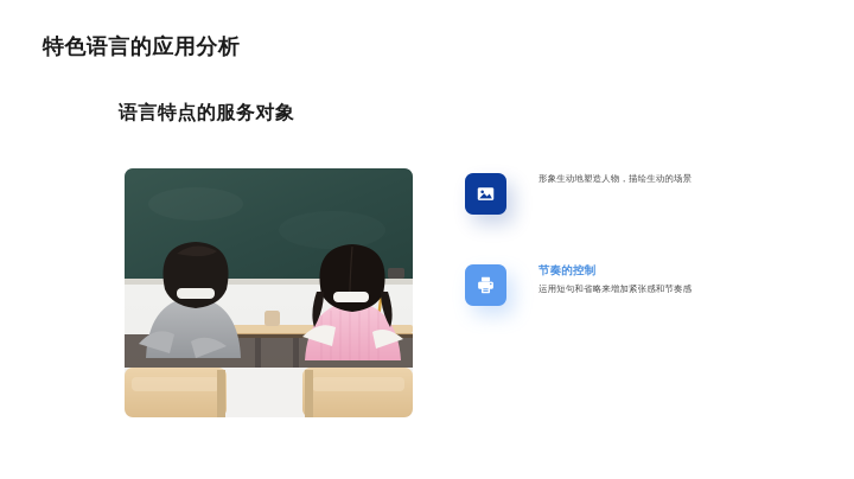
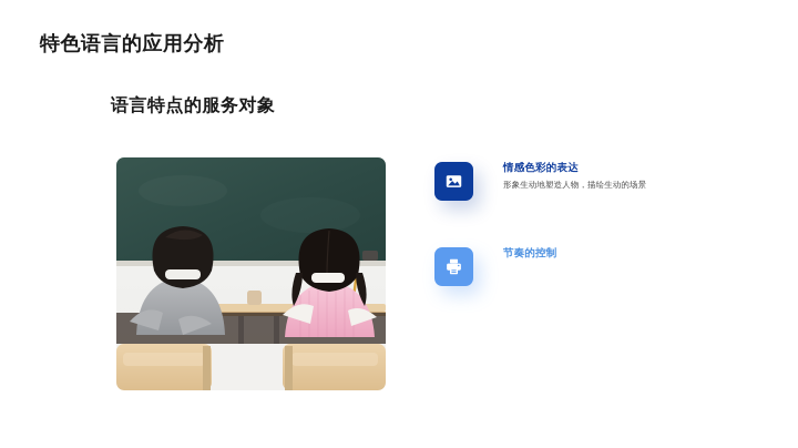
  特色语言的应用分析
  语言特点的服务对象
+ 情感色彩的表达
  形象生动地塑造人物，描绘生动的场景
  节奏的控制
- 运用短句和省略来增加紧张感和节奏感
